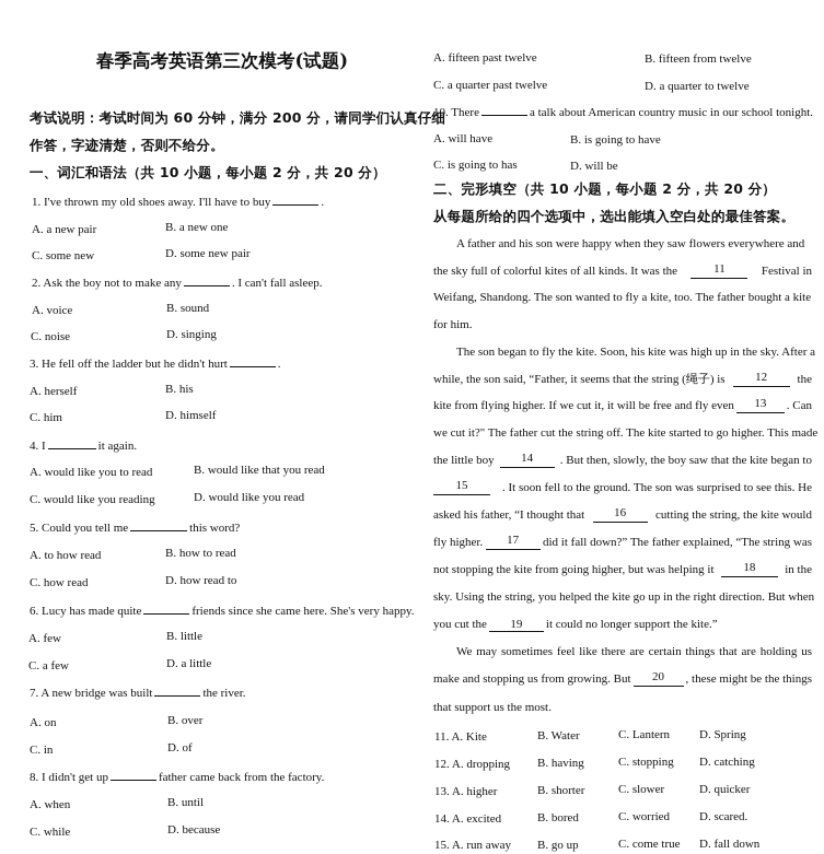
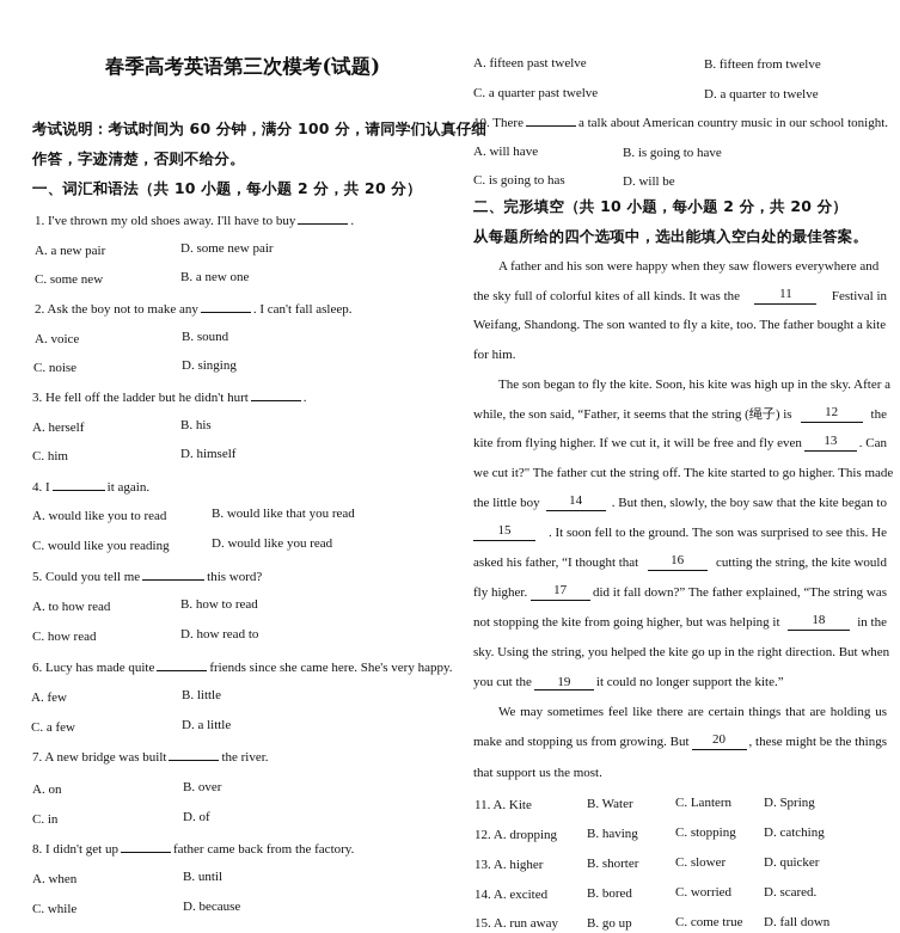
  春季高考英语第三次模考(试题)
- 考试说明：考试时间为 60 分钟，满分 200 分，请同学们认真仔细
+ 考试说明：考试时间为 60 分钟，满分 100 分，请同学们认真仔细
  作答，字迹清楚，否则不给分。
  一、词汇和语法（共 10 小题，每小题 2 分，共 20 分）
  1. I've thrown my old shoes away. I'll have to buy .
  A. a new pair
- B. a new one
+ D. some new pair
  C. some new
- D. some new pair
+ B. a new one
  2. Ask the boy not to make any . I can't fall asleep.
  A. voice
  B. sound
  C. noise
  D. singing
  3. He fell off the ladder but he didn't hurt .
  A. herself
  B. his
  C. him
  D. himself
  4. I it again.
  A. would like you to read
  B. would like that you read
  C. would like you reading
  D. would like you read
  5. Could you tell me this word?
  A. to how read
  B. how to read
  C. how read
  D. how read to
  6. Lucy has made quite friends since she came here. She's very happy.
  A. few
  B. little
  C. a few
  D. a little
  7. A new bridge was built the river.
  A. on
  B. over
  C. in
  D. of
  8. I didn't get up father came back from the factory.
  A. when
  B. until
  C. while
  D. because
  A. fifteen past twelve
  B. fifteen from twelve
  C. a quarter past twelve
  D. a quarter to twelve
  10. There a talk about American country music in our school tonight.
  A. will have
  B. is going to have
  C. is going to has
  D. will be
  二、完形填空（共 10 小题，每小题 2 分，共 20 分）
  从每题所给的四个选项中，选出能填入空白处的最佳答案。
  A father and his son were happy when they saw flowers everywhere and
  the sky full of colorful kites of all kinds. It was the
  11
  Festival in
  Weifang, Shandong. The son wanted to fly a kite, too. The father bought a kite
  for him.
  The son began to fly the kite. Soon, his kite was high up in the sky. After a
  while, the son said, “Father, it seems that the string (绳子) is
  12
  the
  kite from flying higher. If we cut it, it will be free and fly even
  13
  . Can
  we cut it?" The father cut the string off. The kite started to go higher. This made
  the little boy
  14
  . But then, slowly, the boy saw that the kite began to
  15
  . It soon fell to the ground. The son was surprised to see this. He
  asked his father, “I thought that
  16
  cutting the string, the kite would
  fly higher.
  17
  did it fall down?” The father explained, “The string was
  not stopping the kite from going higher, but was helping it
  18
  in the
  sky. Using the string, you helped the kite go up in the right direction. But when
  you cut the 19 it could no longer support the kite.”
  We may sometimes feel like there are certain things that are holding us
  make and stopping us from growing. But
  20
  , these might be the things
  that support us the most.
  11. A. Kite
  B. Water
  C. Lantern
  D. Spring
  12. A. dropping
  B. having
  C. stopping
  D. catching
  13. A. higher
  B. shorter
  C. slower
  D. quicker
  14. A. excited
  B. bored
  C. worried
  D. scared.
  15. A. run away
  B. go up
  C. come true
  D. fall down
